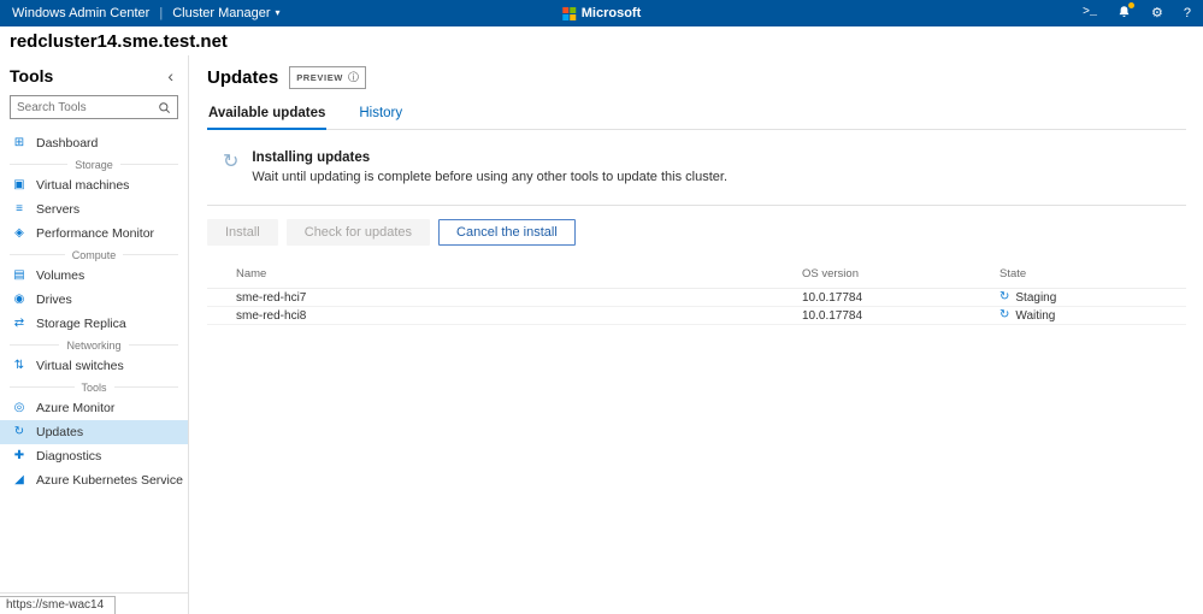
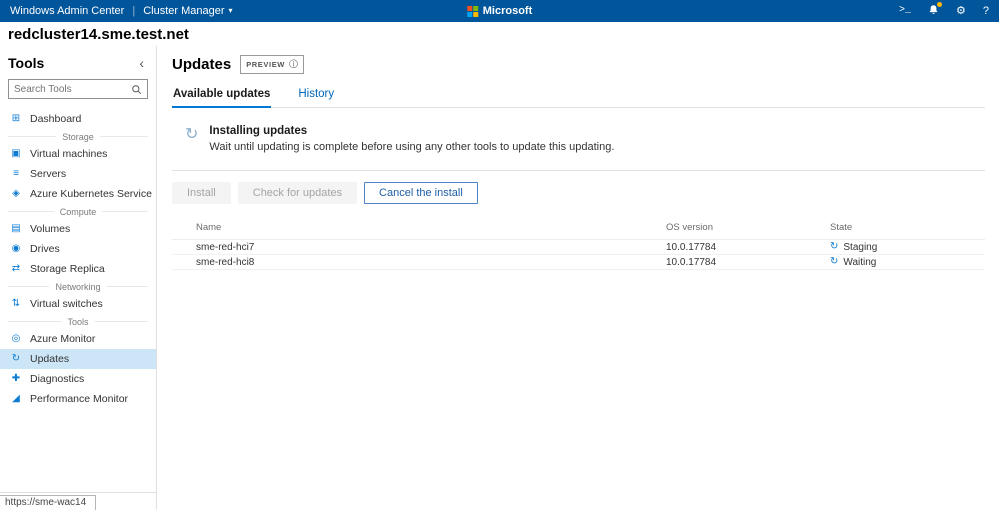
  Windows Admin Center
  |
  Cluster Manager
  ▾
  Microsoft
  >_
  ⚙
  ?
  redcluster14.sme.test.net
  Tools
  ‹
  Search Tools
  ⊞
  Dashboard
  Storage
  ▣
  Virtual machines
  ≡
  Servers
  ◈
- Performance Monitor
+ Azure Kubernetes Service
  Compute
  ▤
  Volumes
  ◉
  Drives
  ⇄
  Storage Replica
  Networking
  ⇅
  Virtual switches
  Tools
  ◎
  Azure Monitor
  ↻
  Updates
  ✚
  Diagnostics
  ◢
- Azure Kubernetes Service
+ Performance Monitor
  Updates
  PREVIEW
  ⓘ
  Available updates
  History
  ↻
  Installing updates
- Wait until updating is complete before using any other tools to update this cluster.
+ Wait until updating is complete before using any other tools to update this updating.
  Install
  Check for updates
  Cancel the install
  Name
  OS version
  State
  sme-red-hci7
  10.0.17784
  ↻
  Staging
  sme-red-hci8
  10.0.17784
  ↻
  Waiting
  https://sme-wac14
